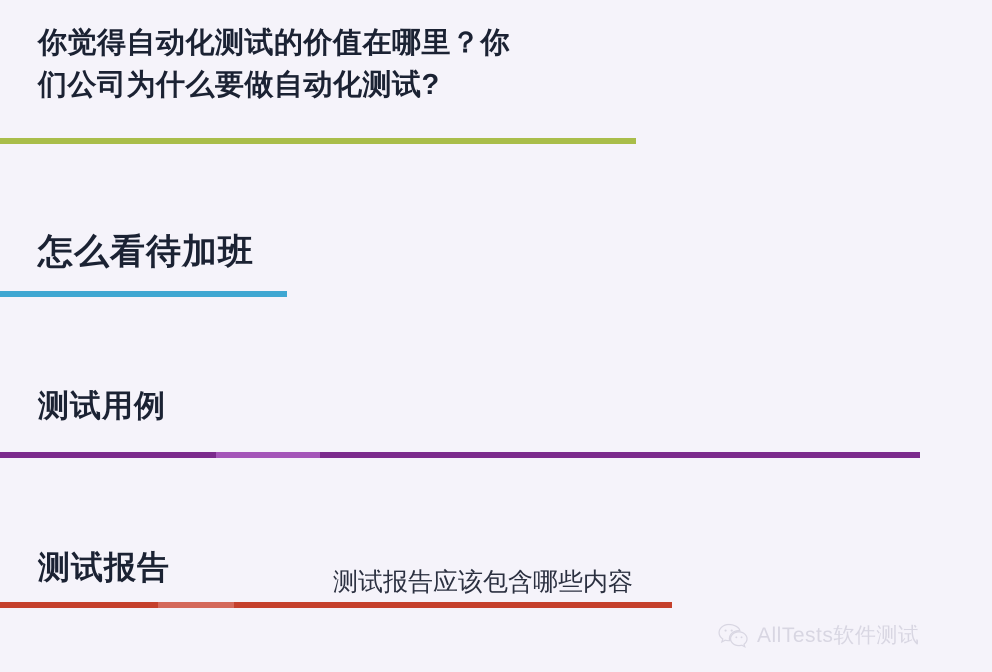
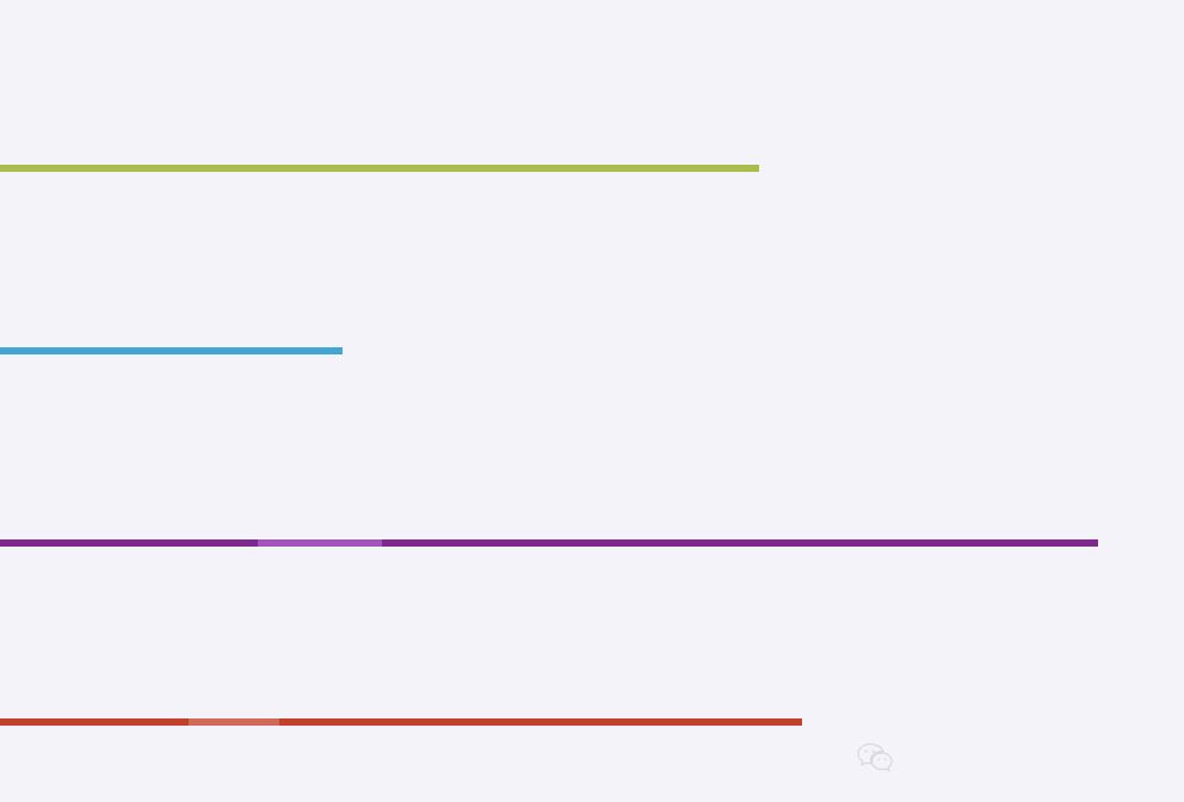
- 你觉得自动化测试的价值在哪里？你
- 们公司为什么要做自动化测试?
- 怎么看待加班
- 测试用例
- 测试报告
- 测试报告应该包含哪些内容
- AllTests软件测试
